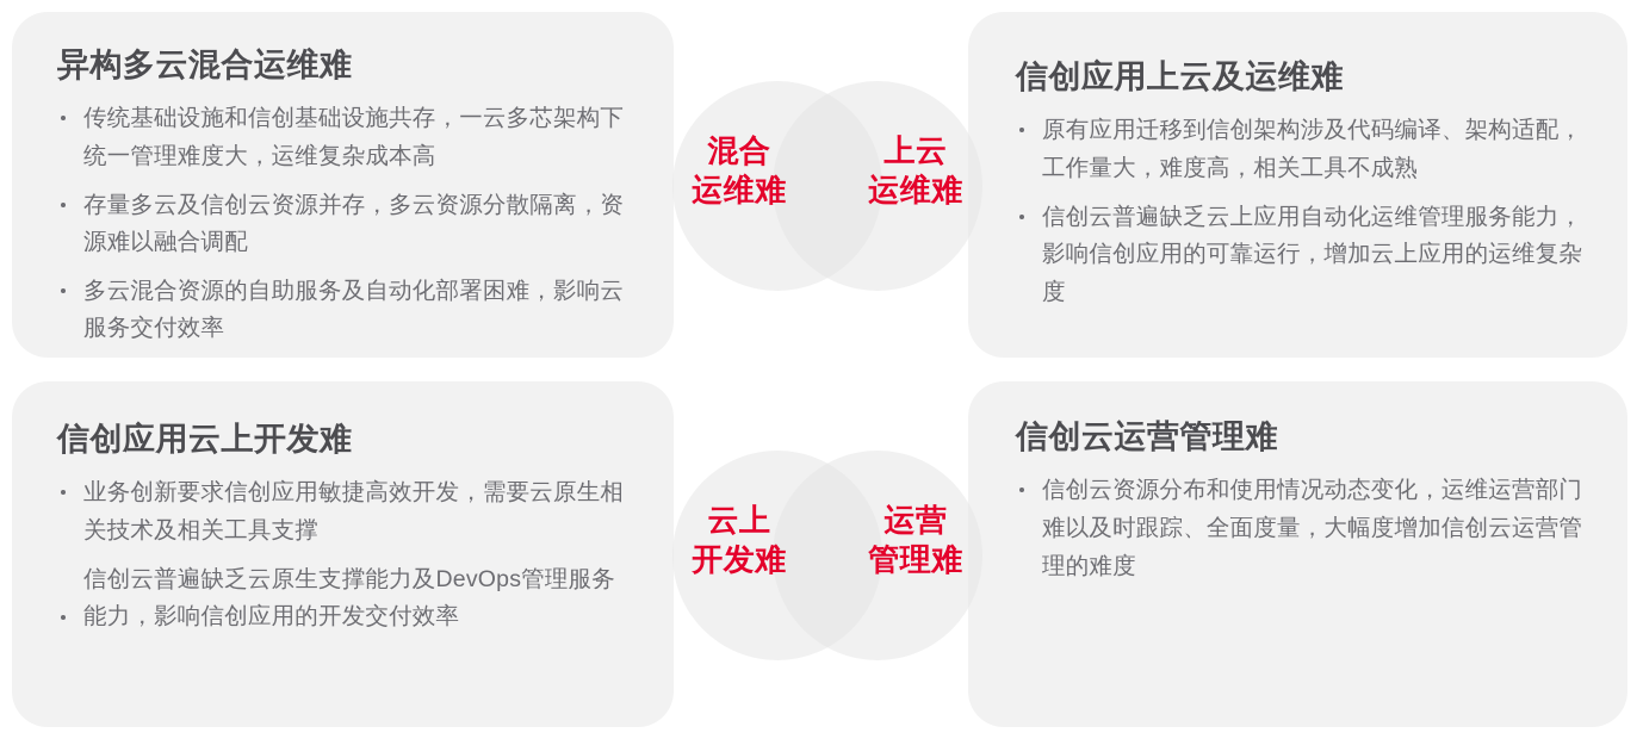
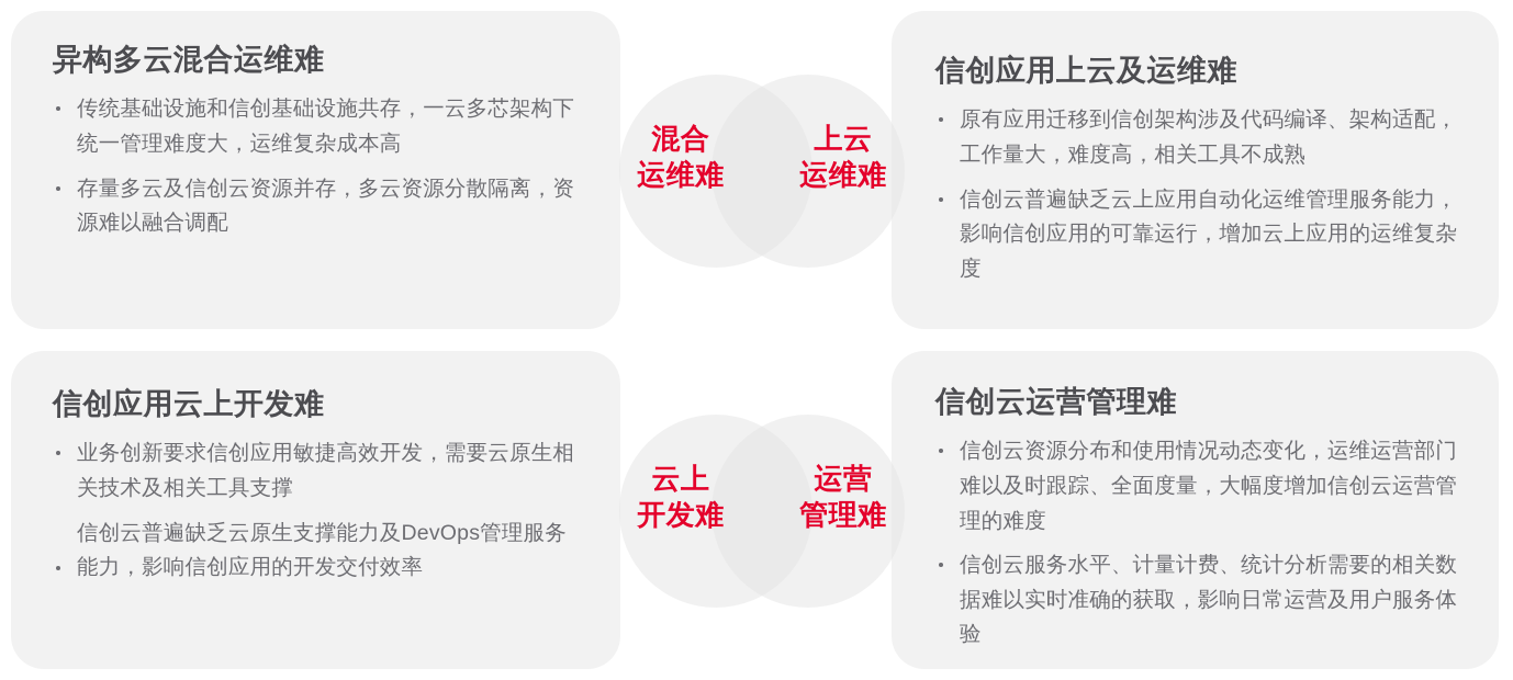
  异构多云混合运维难
  传统基础设施和信创基础设施共存，一云多芯架构下统一管理难度大，运维复杂成本高
  存量多云及信创云资源并存，多云资源分散隔离，资源难以融合调配
- 多云混合资源的自助服务及自动化部署困难，影响云服务交付效率
  信创应用上云及运维难
  原有应用迁移到信创架构涉及代码编译、架构适配，工作量大，难度高，相关工具不成熟
  信创云普遍缺乏云上应用自动化运维管理服务能力，影响信创应用的可靠运行，增加云上应用的运维复杂度
  信创应用云上开发难
  业务创新要求信创应用敏捷高效开发，需要云原生相关技术及相关工具支撑
  信创云普遍缺乏云原生支撑能力及DevOps管理服务能力，影响信创应用的开发交付效率
  信创云运营管理难
  信创云资源分布和使用情况动态变化，运维运营部门难以及时跟踪、全面度量，大幅度增加信创云运营管理的难度
+ 信创云服务水平、计量计费、统计分析需要的相关数据难以实时准确的获取，影响日常运营及用户服务体验
  混合
  运维难
  上云
  运维难
  云上
  开发难
  运营
  管理难
